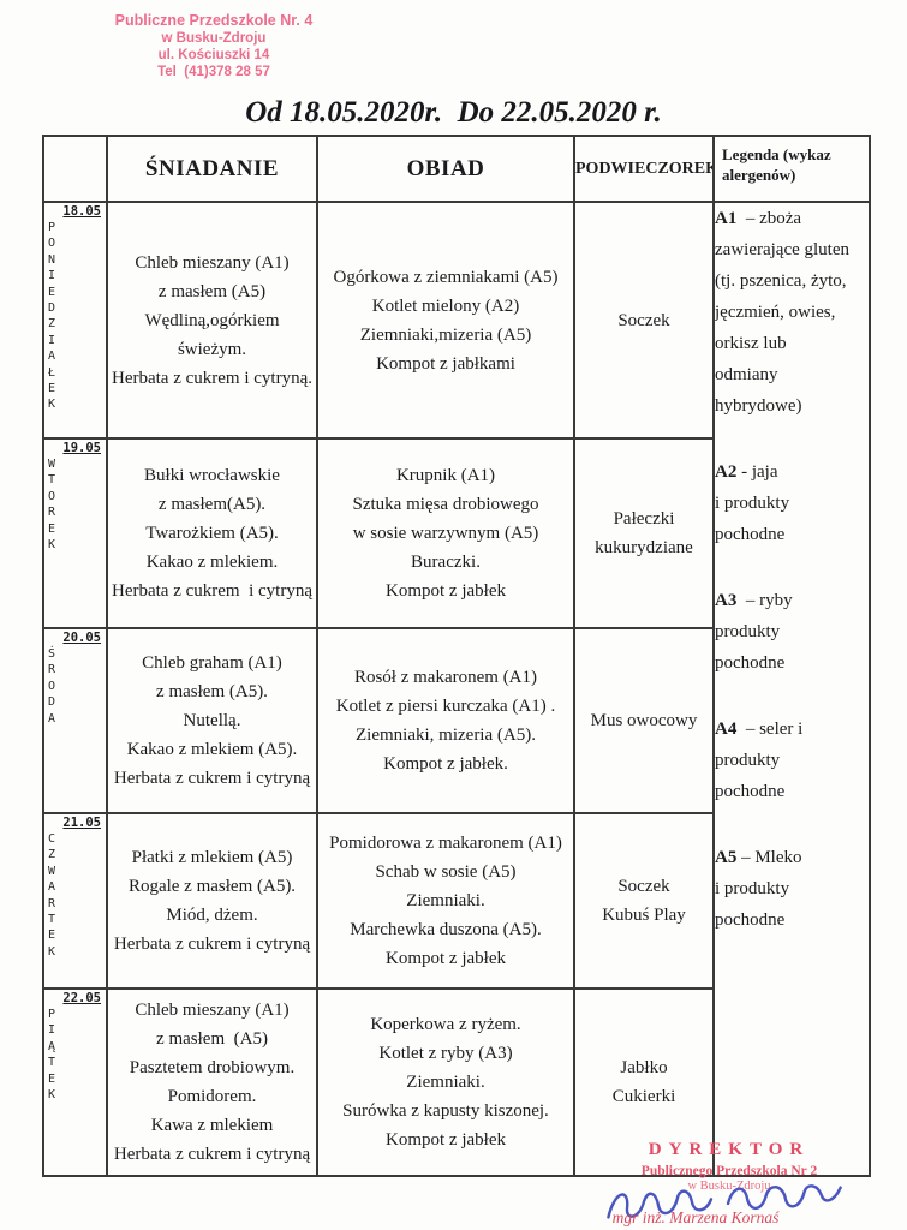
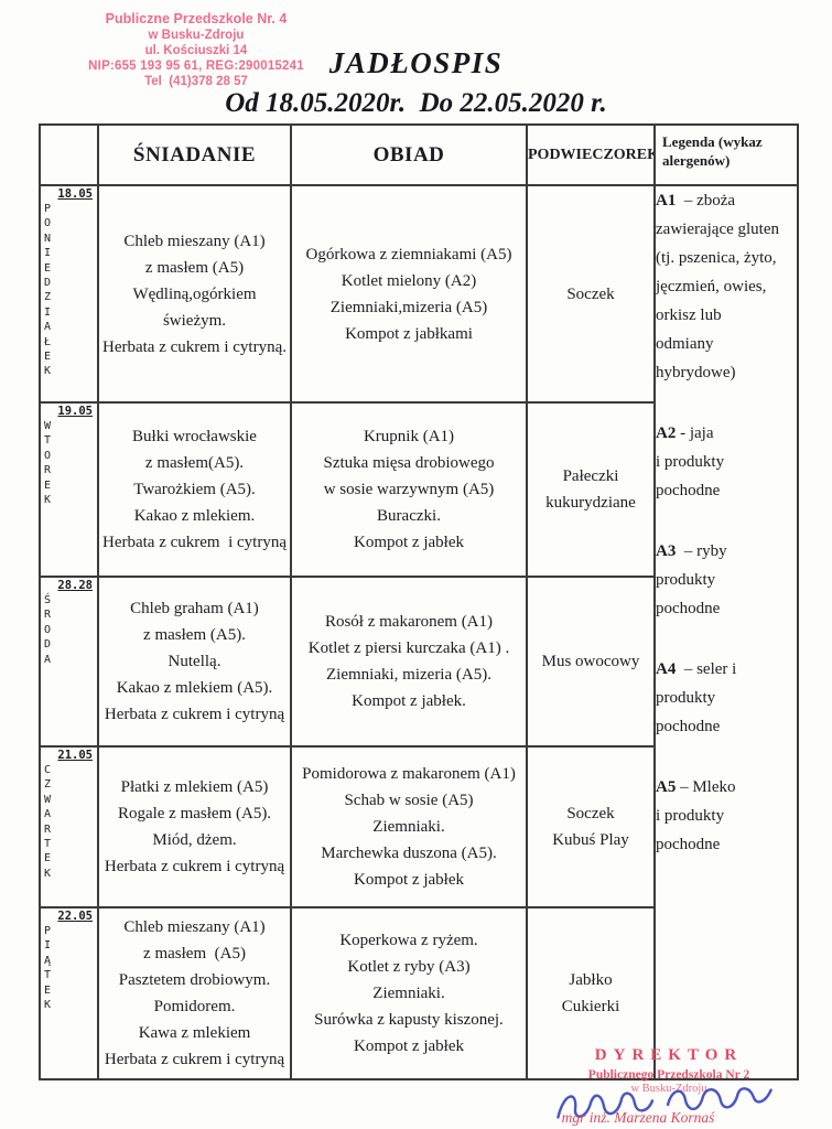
  Publiczne Przedszkole Nr. 4
  w Busku-Zdroju
  ul. Kościuszki 14
+ NIP:655 193 95 61, REG:290015241
  Tel (41)378 28 57
+ JADŁOSPIS
  Od 18.05.2020r. Do 22.05.2020 r.
  	ŚNIADANIE	OBIAD	PODWIECZOREK	Legenda (wykaz alergenów)
  18.05 P O N I E D Z I A Ł E K	Chleb mieszany (A1) z masłem (A5) Wędliną,ogórkiem świeżym. Herbata z cukrem i cytryną.	Ogórkowa z ziemniakami (A5) Kotlet mielony (A2) Ziemniaki,mizeria (A5) Kompot z jabłkami	Soczek	A1 – zboża zawierające gluten (tj. pszenica, żyto, jęczmień, owies, orkisz lub odmiany hybrydowe) A2 - jaja i produkty pochodne A3 – ryby produkty pochodne A4 – seler i produkty pochodne A5 – Mleko i produkty pochodne
  19.05 W T O R E K	Bułki wrocławskie z masłem(A5). Twarożkiem (A5). Kakao z mlekiem. Herbata z cukrem i cytryną	Krupnik (A1) Sztuka mięsa drobiowego w sosie warzywnym (A5) Buraczki. Kompot z jabłek	Pałeczki kukurydziane
- 20.05 Ś R O D A	Chleb graham (A1) z masłem (A5). Nutellą. Kakao z mlekiem (A5). Herbata z cukrem i cytryną	Rosół z makaronem (A1) Kotlet z piersi kurczaka (A1) . Ziemniaki, mizeria (A5). Kompot z jabłek.	Mus owocowy
+ 28.28 Ś R O D A	Chleb graham (A1) z masłem (A5). Nutellą. Kakao z mlekiem (A5). Herbata z cukrem i cytryną	Rosół z makaronem (A1) Kotlet z piersi kurczaka (A1) . Ziemniaki, mizeria (A5). Kompot z jabłek.	Mus owocowy
  21.05 C Z W A R T E K	Płatki z mlekiem (A5) Rogale z masłem (A5). Miód, dżem. Herbata z cukrem i cytryną	Pomidorowa z makaronem (A1) Schab w sosie (A5) Ziemniaki. Marchewka duszona (A5). Kompot z jabłek	Soczek Kubuś Play
  22.05 P I Ą T E K	Chleb mieszany (A1) z masłem (A5) Pasztetem drobiowym. Pomidorem. Kawa z mlekiem Herbata z cukrem i cytryną	Koperkowa z ryżem. Kotlet z ryby (A3) Ziemniaki. Surówka z kapusty kiszonej. Kompot z jabłek	Jabłko Cukierki
  DYREKTOR
  Publicznego Przedszkola Nr 2
  w Busku-Zdroju
  mgr inż. Marzena Kornaś
